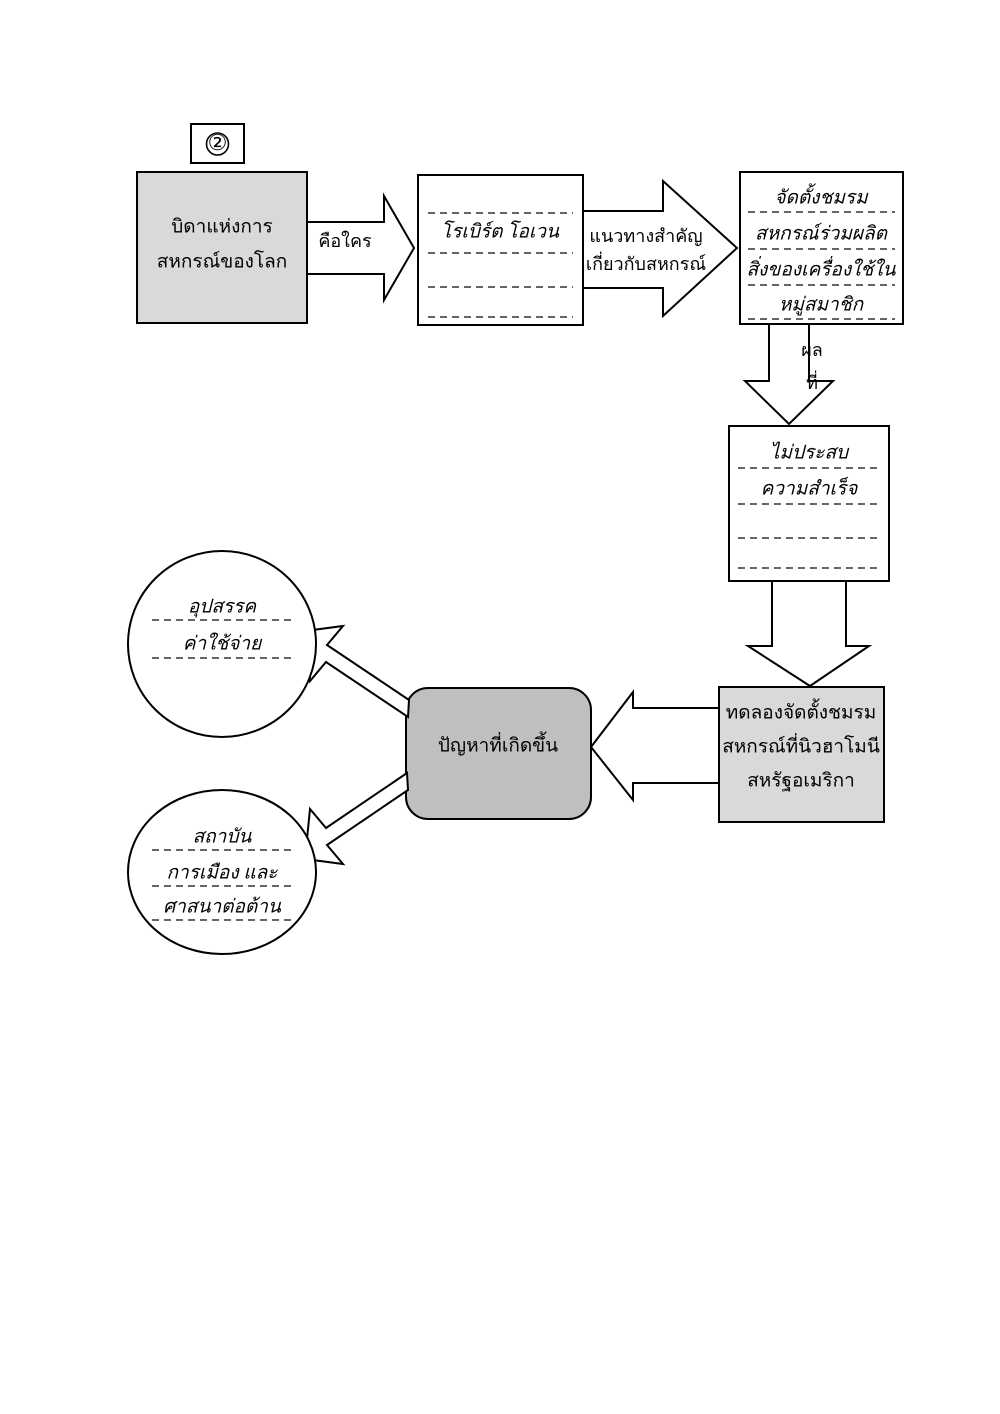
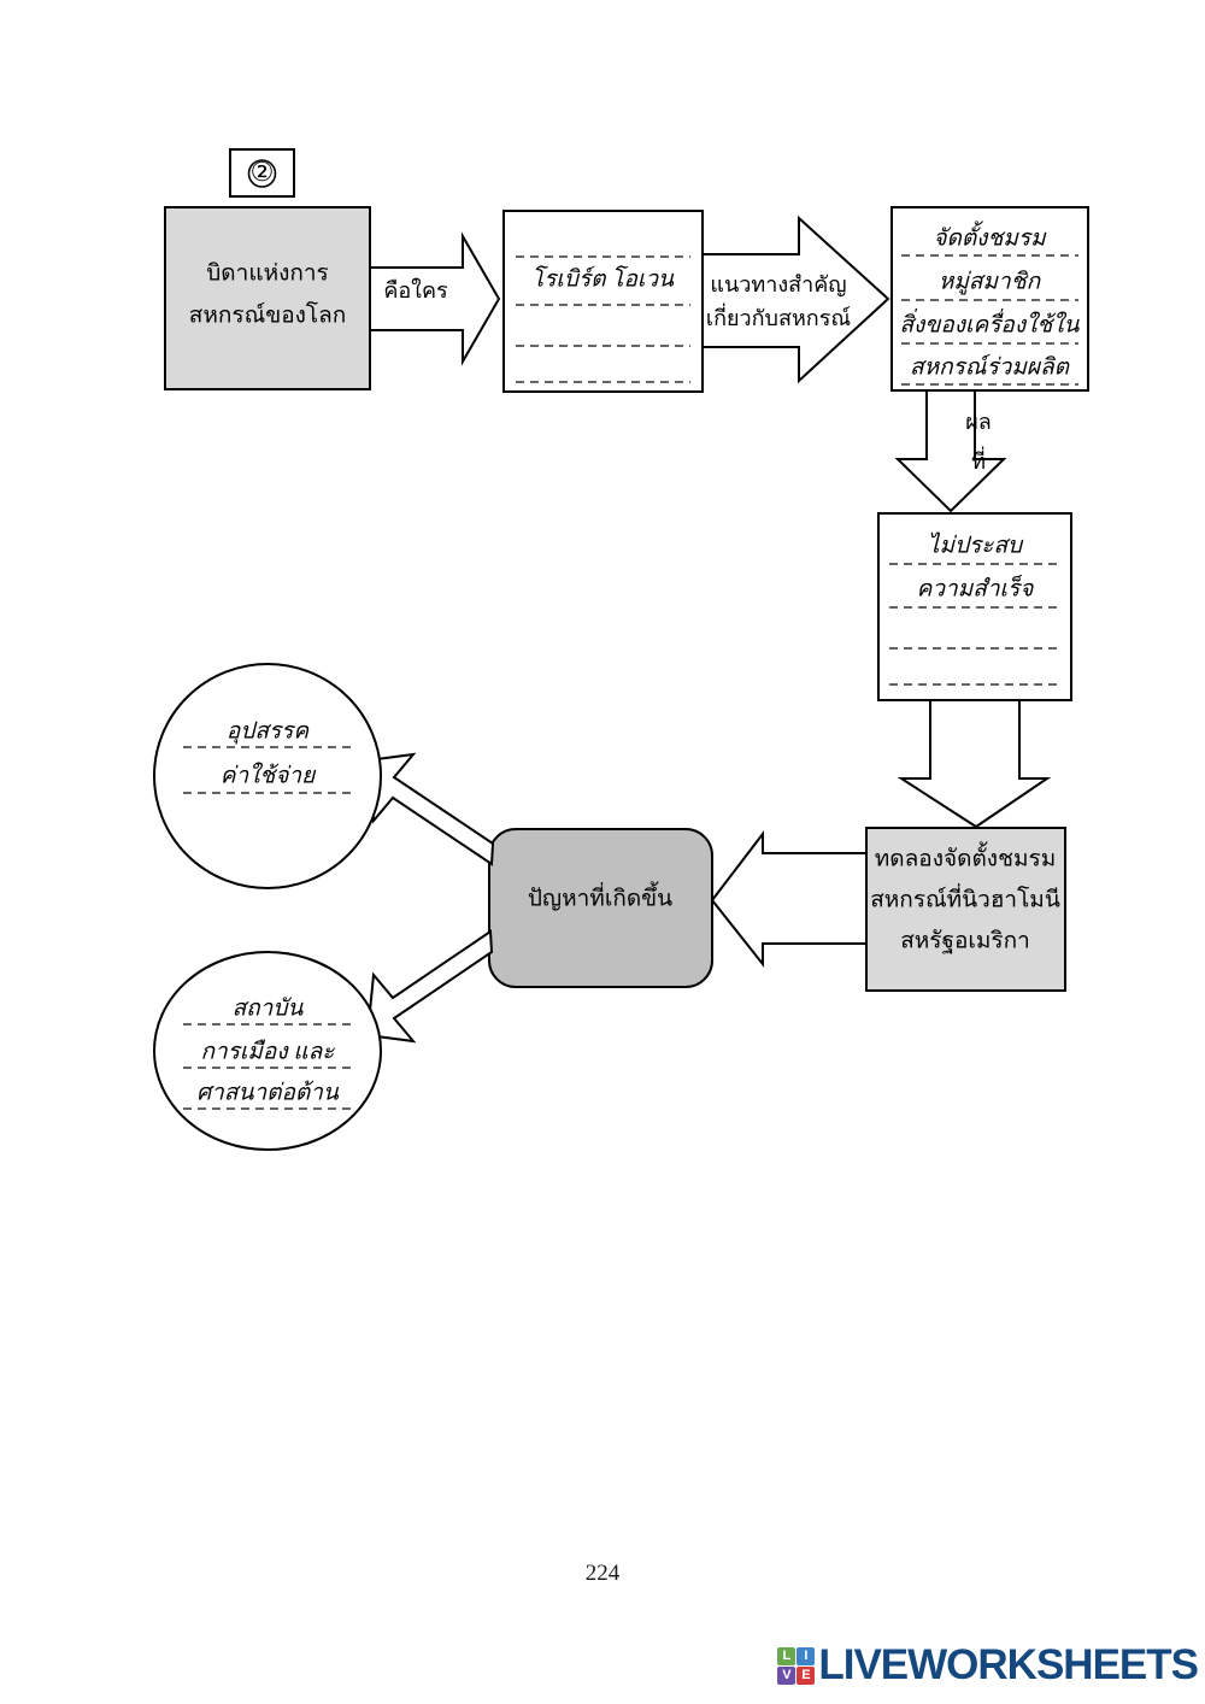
  ②
  บิดาแห่งการ
  สหกรณ์ของโลก
  คือใคร
  โรเบิร์ต โอเวน
  แนวทางสำคัญ
  เกี่ยวกับสหกรณ์
  จัดตั้งชมรม
- สหกรณ์ร่วมผลิต
+ หมู่สมาชิก
  สิ่งของเครื่องใช้ใน
- หมู่สมาชิก
+ สหกรณ์ร่วมผลิต
  ผล
  ที่
  ไม่ประสบ
  ความสำเร็จ
  ทดลองจัดตั้งชมรม
  สหกรณ์ที่นิวฮาโมนี
  สหรัฐอเมริกา
  ปัญหาที่เกิดขึ้น
  อุปสรรค
  ค่าใช้จ่าย
  สถาบัน
  การเมือง และ
  ศาสนาต่อต้าน
+ 224
+ L
+ I
+ V
+ E
+ LIVEWORKSHEETS
